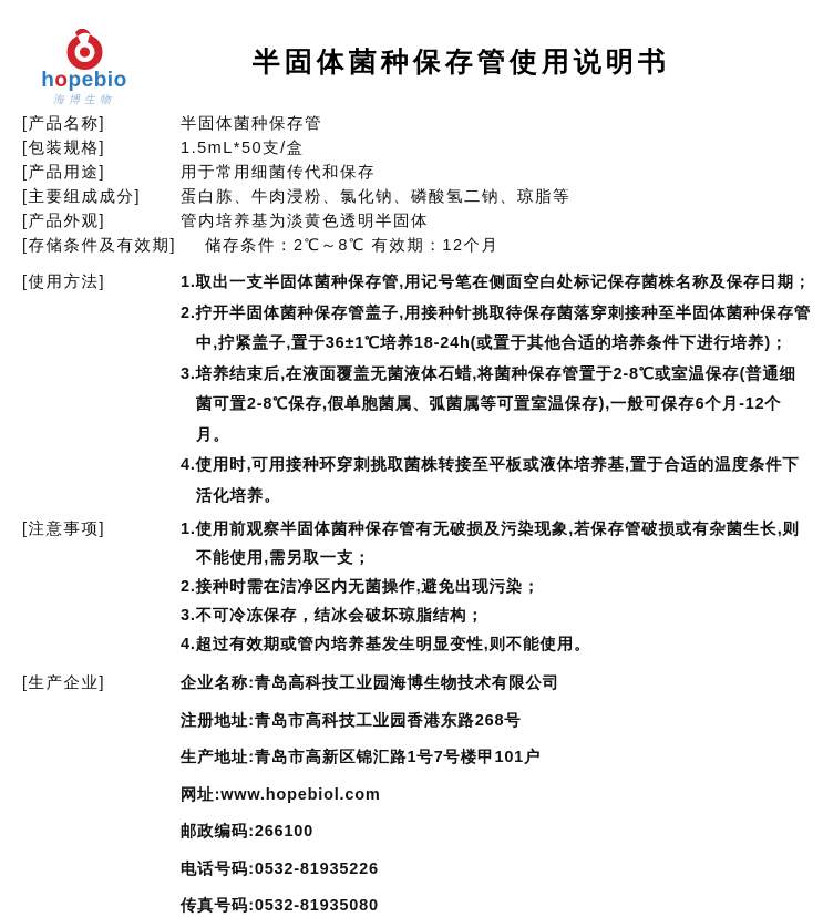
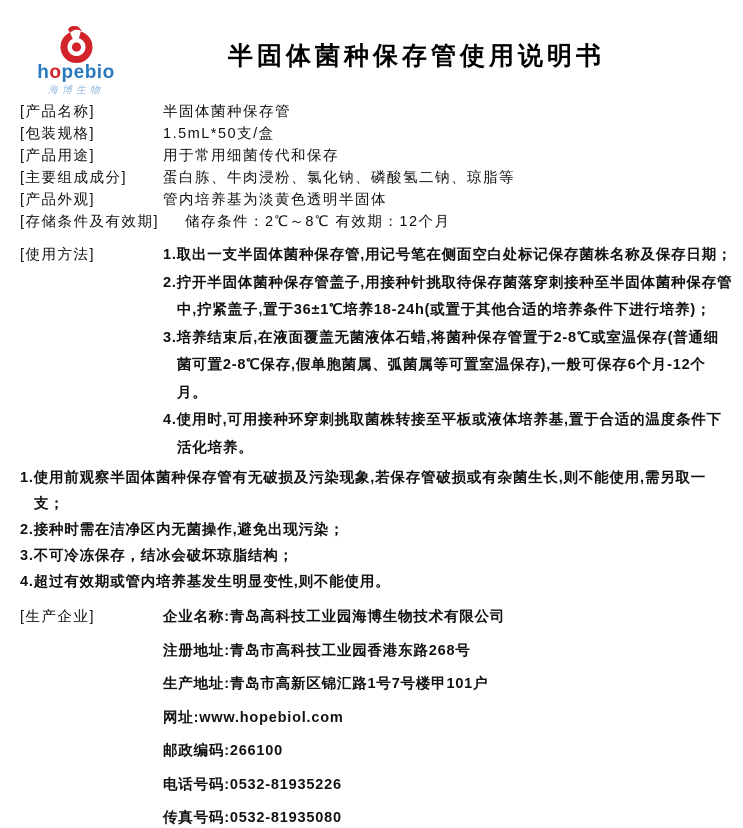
  hopebio
  海博生物
  半固体菌种保存管使用说明书
  [产品名称]
  半固体菌种保存管
  [包装规格]
  1.5mL*50支/盒
  [产品用途]
  用于常用细菌传代和保存
  [主要组成成分]
  蛋白胨、牛肉浸粉、氯化钠、磷酸氢二钠、琼脂等
  [产品外观]
  管内培养基为淡黄色透明半固体
  [存储条件及有效期]
  储存条件：2℃～8℃ 有效期：12个月
  [使用方法]
  1.取出一支半固体菌种保存管,用记号笔在侧面空白处标记保存菌株名称及保存日期；
  2.拧开半固体菌种保存管盖子,用接种针挑取待保存菌落穿刺接种至半固体菌种保存管中,拧紧盖子,置于36±1℃培养18-24h(或置于其他合适的培养条件下进行培养)；
  3.培养结束后,在液面覆盖无菌液体石蜡,将菌种保存管置于2-8℃或室温保存(普通细菌可置2-8℃保存,假单胞菌属、弧菌属等可置室温保存),一般可保存6个月-12个月。
  4.使用时,可用接种环穿刺挑取菌株转接至平板或液体培养基,置于合适的温度条件下活化培养。
- [注意事项]
  1.使用前观察半固体菌种保存管有无破损及污染现象,若保存管破损或有杂菌生长,则不能使用,需另取一支；
  2.接种时需在洁净区内无菌操作,避免出现污染；
  3.不可冷冻保存，结冰会破坏琼脂结构；
  4.超过有效期或管内培养基发生明显变性,则不能使用。
  [生产企业]
  企业名称:青岛高科技工业园海博生物技术有限公司
  注册地址:青岛市高科技工业园香港东路268号
  生产地址:青岛市高新区锦汇路1号7号楼甲101户
  网址:www.hopebiol.com
  邮政编码:266100
  电话号码:0532-81935226
  传真号码:0532-81935080
